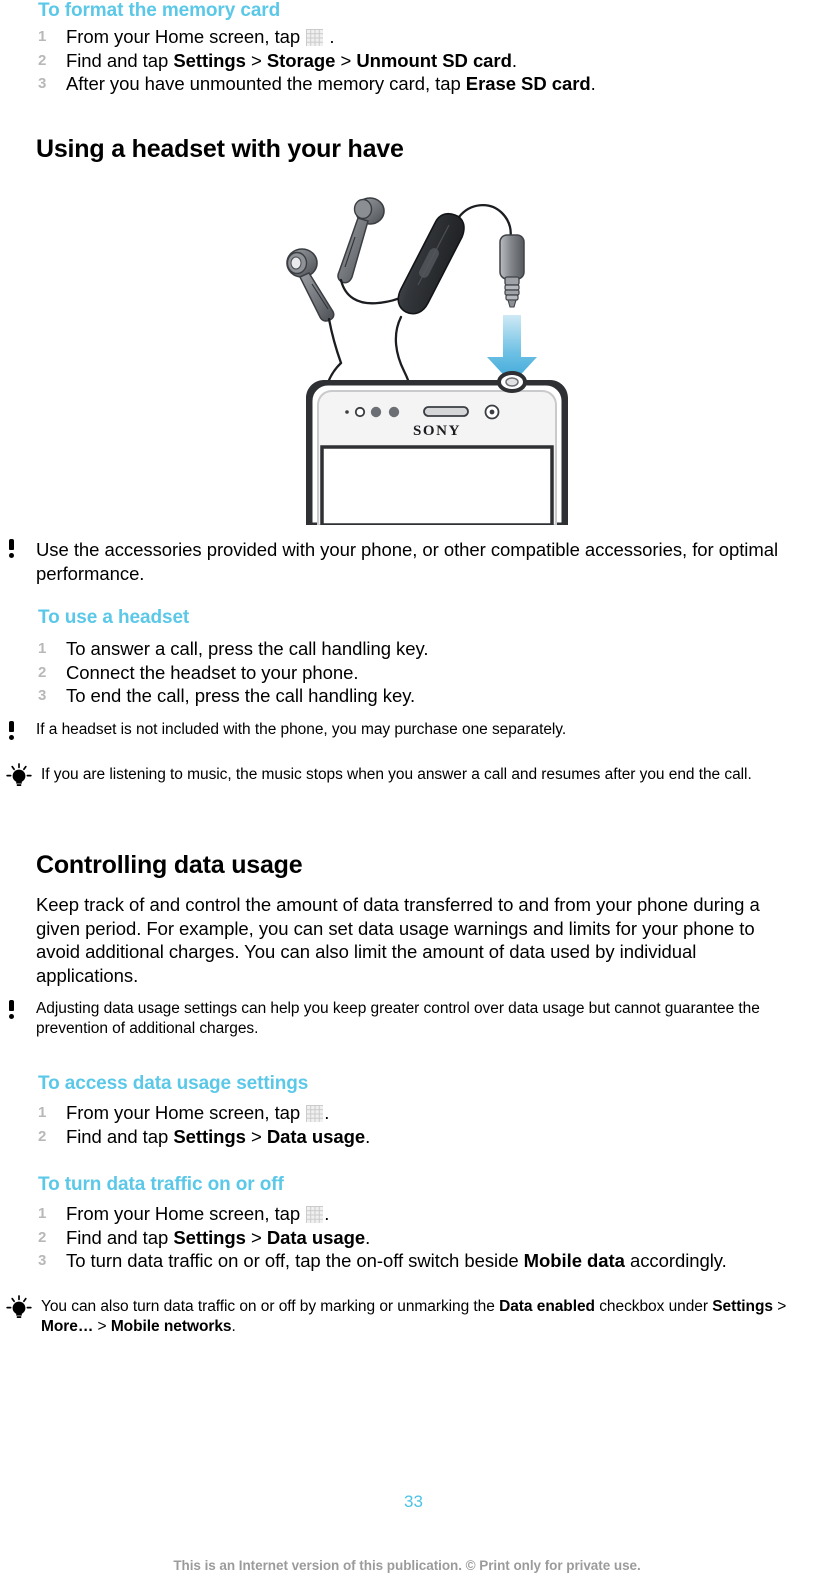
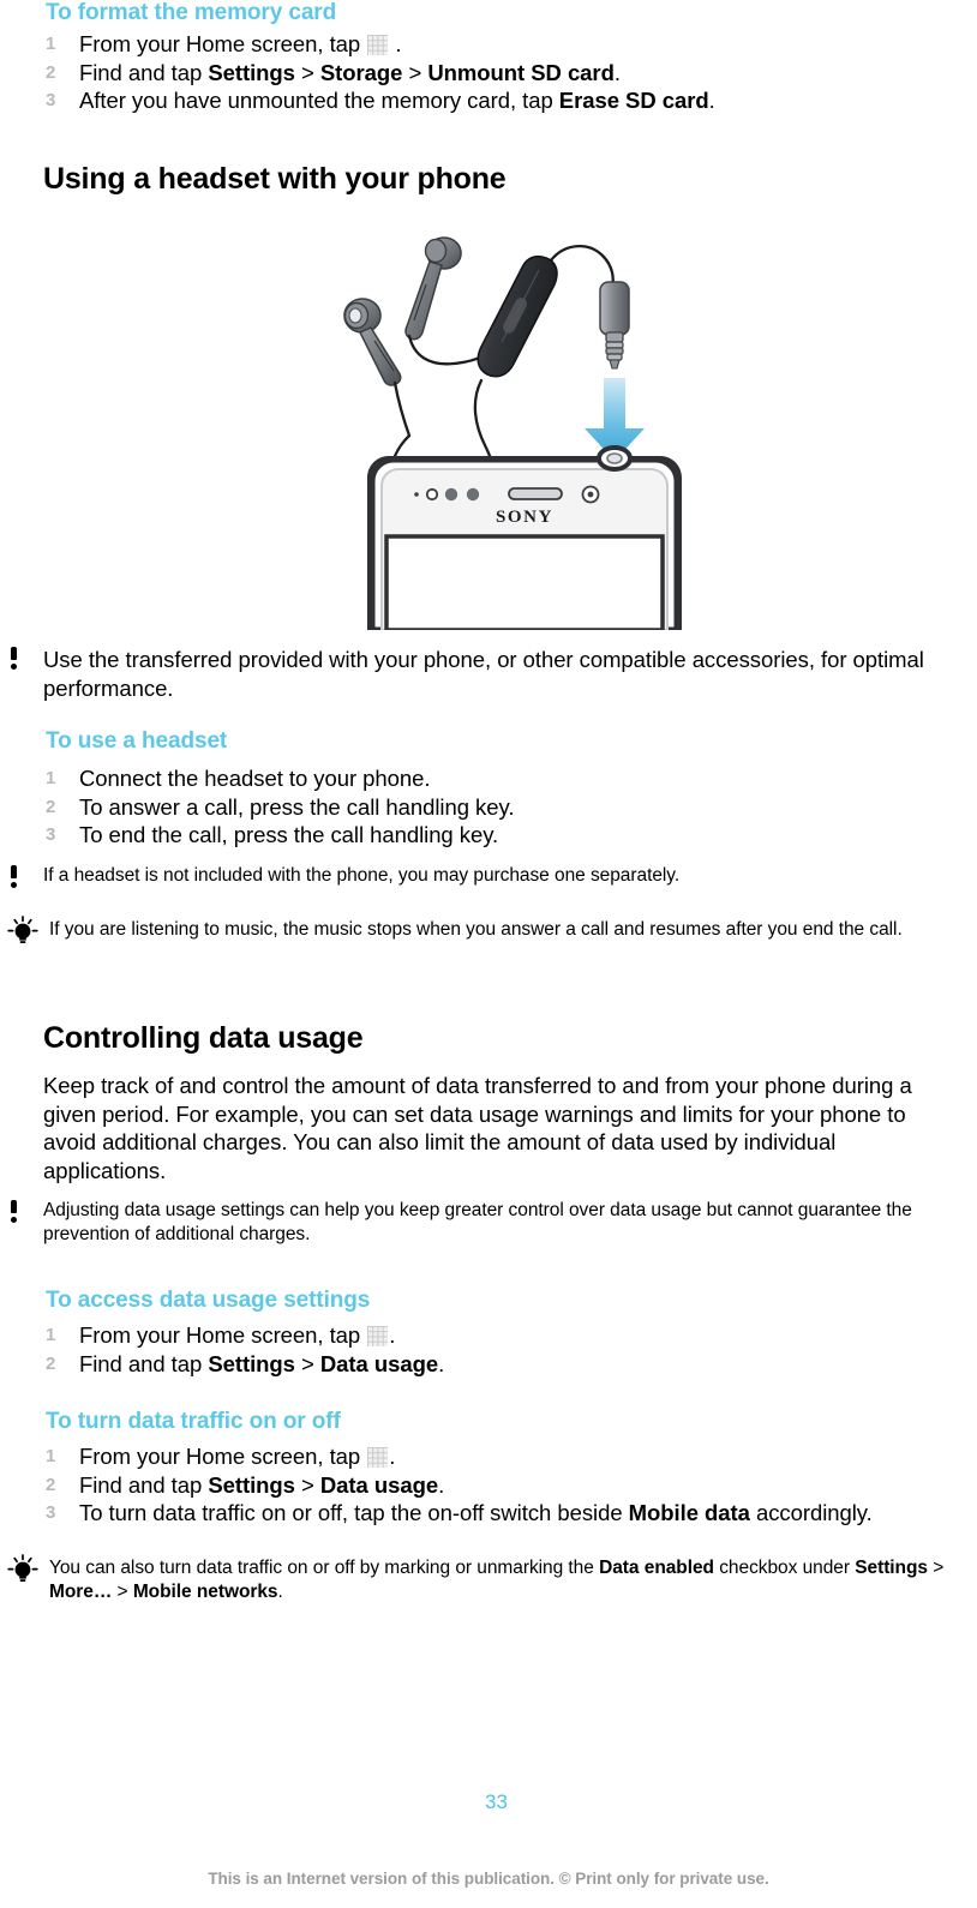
  To format the memory card
  1
  From your Home screen, tap .
  2
  Find and tap Settings > Storage > Unmount SD card.
  3
  After you have unmounted the memory card, tap Erase SD card.
- Using a headset with your have
+ Using a headset with your phone
  SONY
- Use the accessories provided with your phone, or other compatible accessories, for optimal performance.
+ Use the transferred provided with your phone, or other compatible accessories, for optimal performance.
  To use a headset
  1
- To answer a call, press the call handling key.
+ Connect the headset to your phone.
  2
- Connect the headset to your phone.
+ To answer a call, press the call handling key.
  3
  To end the call, press the call handling key.
  If a headset is not included with the phone, you may purchase one separately.
  If you are listening to music, the music stops when you answer a call and resumes after you end the call.
  Controlling data usage
  Keep track of and control the amount of data transferred to and from your phone during a given period. For example, you can set data usage warnings and limits for your phone to avoid additional charges. You can also limit the amount of data used by individual applications.
  Adjusting data usage settings can help you keep greater control over data usage but cannot guarantee the prevention of additional charges.
  To access data usage settings
  1
  From your Home screen, tap .
  2
  Find and tap Settings > Data usage.
  To turn data traffic on or off
  1
  From your Home screen, tap .
  2
  Find and tap Settings > Data usage.
  3
  To turn data traffic on or off, tap the on-off switch beside Mobile data accordingly.
  You can also turn data traffic on or off by marking or unmarking the Data enabled checkbox under Settings > More… > Mobile networks.
  33
  This is an Internet version of this publication. © Print only for private use.
